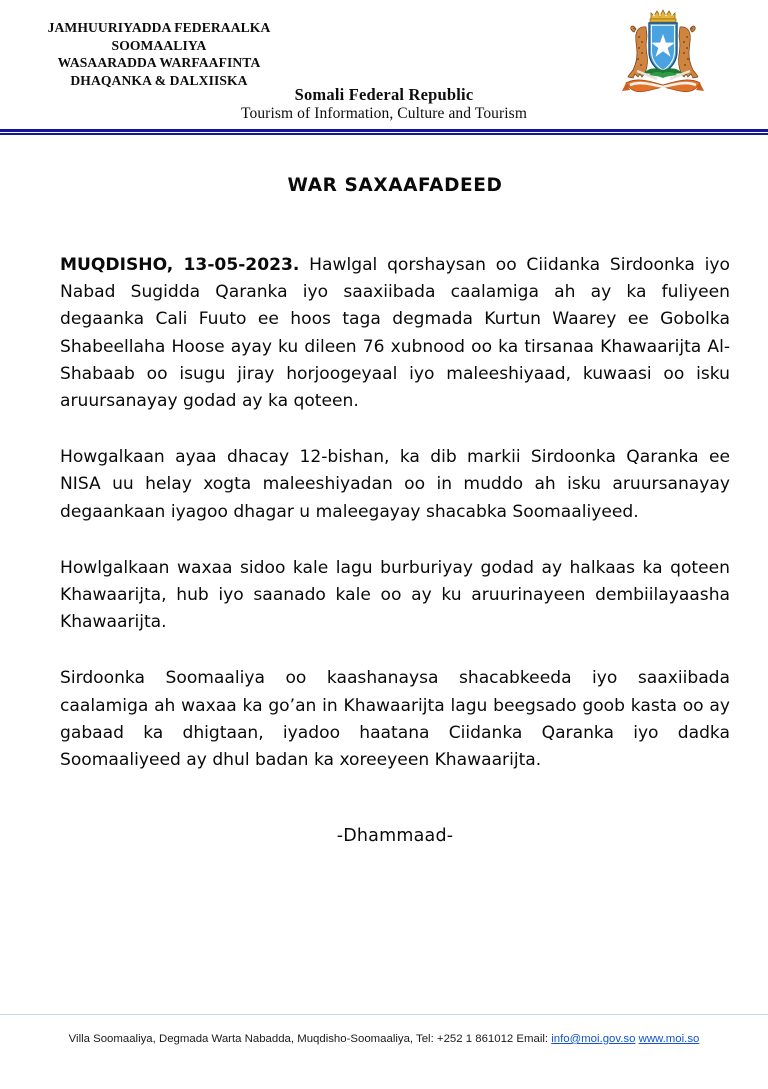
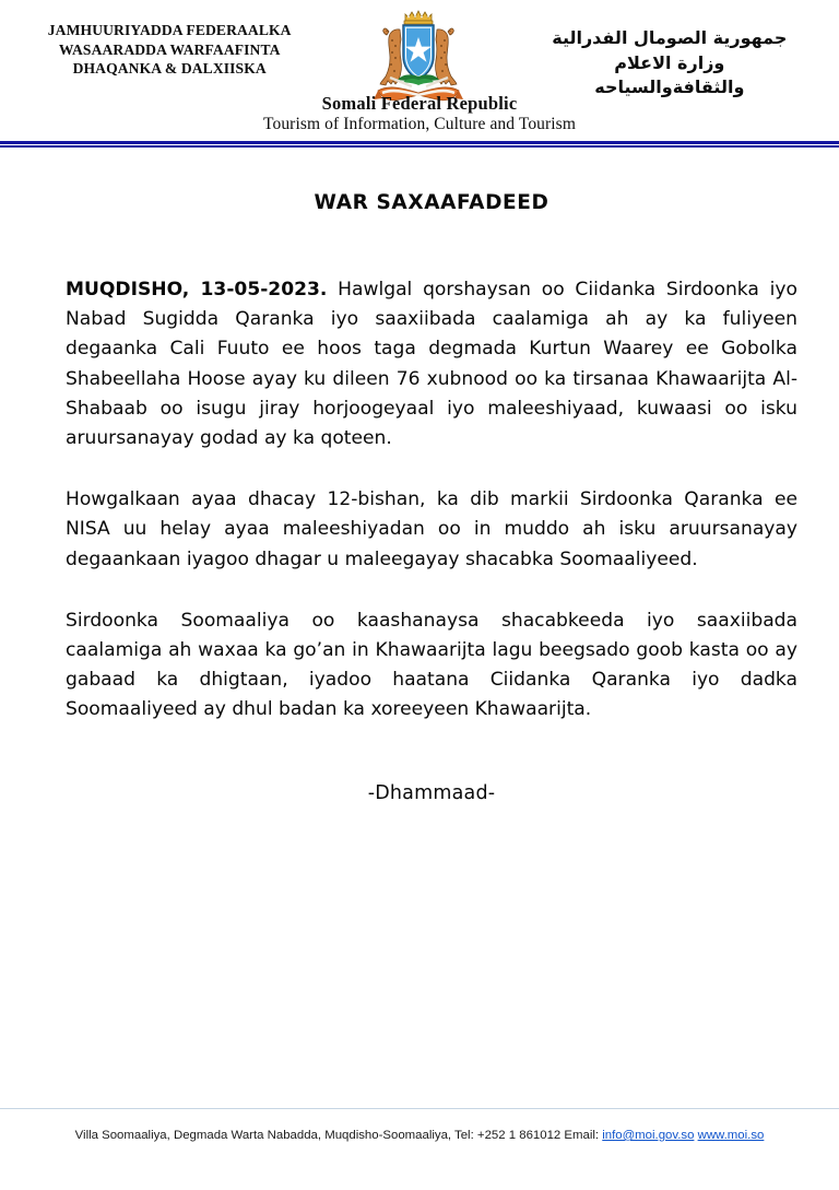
  JAMHUURIYADDA FEDERAALKA
- SOOMAALIYA
  WASAARADDA WARFAAFINTA
  DHAQANKA & DALXIISKA
+ جمهورية الصومال الفدرالية
+ وزارة الاعلام
+ والثقافةوالسياحه
  Somali Federal Republic
  Tourism of Information, Culture and Tourism
  WAR SAXAAFADEED
  MUQDISHO, 13-05-2023. Hawlgal qorshaysan oo Ciidanka Sirdoonka iyo Nabad Sugidda Qaranka iyo saaxiibada caalamiga ah ay ka fuliyeen degaanka Cali Fuuto ee hoos taga degmada Kurtun Waarey ee Gobolka Shabeellaha Hoose ayay ku dileen 76 xubnood oo ka tirsanaa Khawaarijta Al-Shabaab oo isugu jiray horjoogeyaal iyo maleeshiyaad, kuwaasi oo isku aruursanayay godad ay ka qoteen.
- Howgalkaan ayaa dhacay 12-bishan, ka dib markii Sirdoonka Qaranka ee NISA uu helay xogta maleeshiyadan oo in muddo ah isku aruursanayay degaankaan iyagoo dhagar u maleegayay shacabka Soomaaliyeed.
+ Howgalkaan ayaa dhacay 12-bishan, ka dib markii Sirdoonka Qaranka ee NISA uu helay ayaa maleeshiyadan oo in muddo ah isku aruursanayay degaankaan iyagoo dhagar u maleegayay shacabka Soomaaliyeed.
- Howlgalkaan waxaa sidoo kale lagu burburiyay godad ay halkaas ka qoteen Khawaarijta, hub iyo saanado kale oo ay ku aruurinayeen dembiilayaasha Khawaarijta.
  Sirdoonka Soomaaliya oo kaashanaysa shacabkeeda iyo saaxiibada caalamiga ah waxaa ka go’an in Khawaarijta lagu beegsado goob kasta oo ay gabaad ka dhigtaan, iyadoo haatana Ciidanka Qaranka iyo dadka Soomaaliyeed ay dhul badan ka xoreeyeen Khawaarijta.
  -Dhammaad-
  Villa Soomaaliya, Degmada Warta Nabadda, Muqdisho-Soomaaliya, Tel: +252 1 861012 Email: info@moi.gov.so www.moi.so
